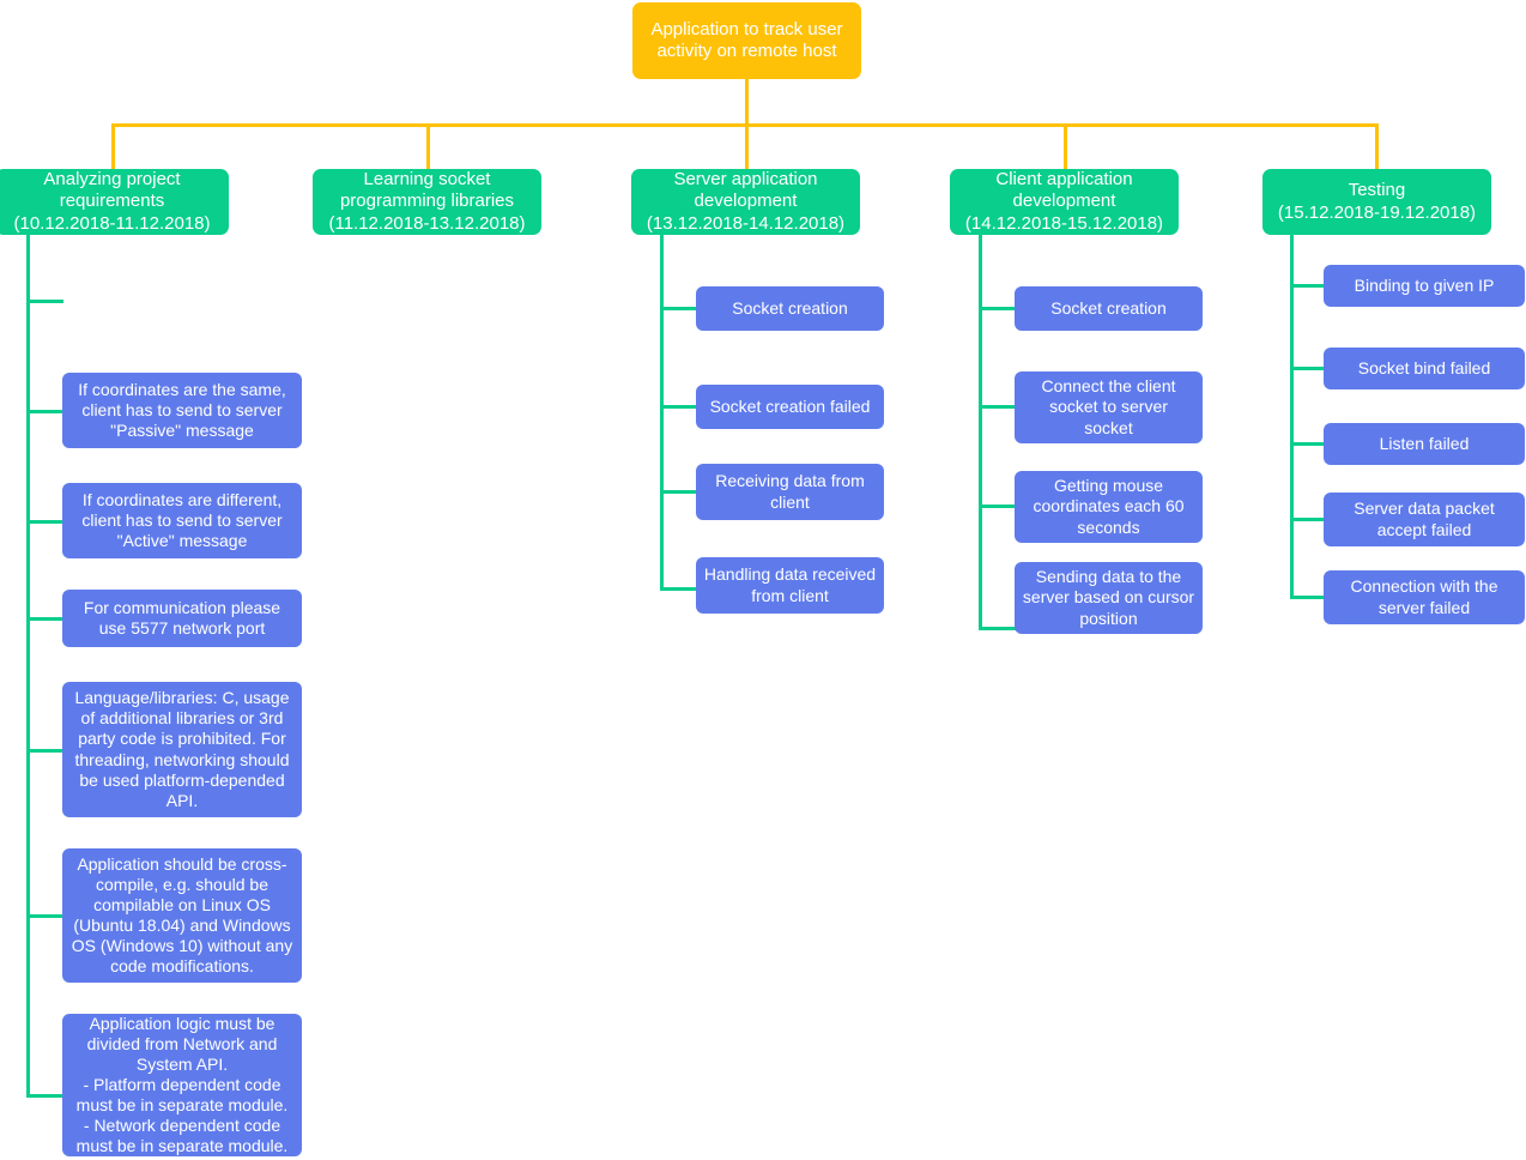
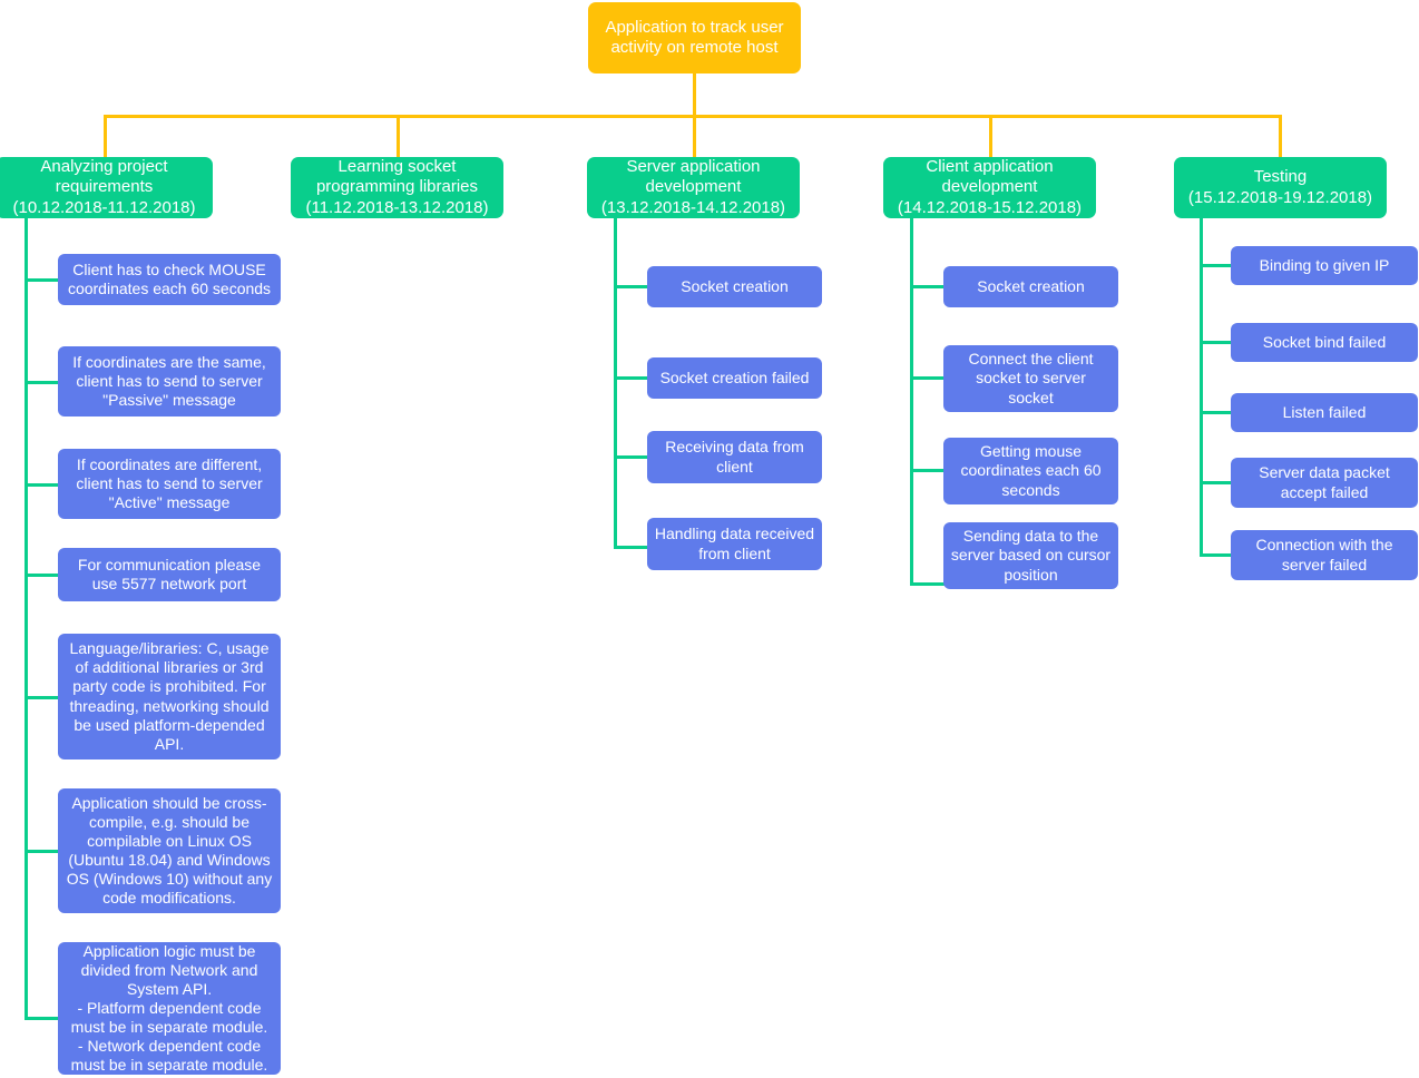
  Application to track user
  activity on remote host
  Analyzing project
  requirements
  (10.12.2018-11.12.2018)
+ Client has to check MOUSE
+ coordinates each 60 seconds
  If coordinates are the same,
  client has to send to server
  "Passive" message
  If coordinates are different,
  client has to send to server
  "Active" message
  For communication please
  use 5577 network port
  Language/libraries: C, usage
  of additional libraries or 3rd
  party code is prohibited. For
  threading, networking should
  be used platform-depended
  API.
  Application should be cross-
  compile, e.g. should be
  compilable on Linux OS
  (Ubuntu 18.04) and Windows
  OS (Windows 10) without any
  code modifications.
  Application logic must be
  divided from Network and
  System API.
  - Platform dependent code
  must be in separate module.
  - Network dependent code
  must be in separate module.
  Learning socket
  programming libraries
  (11.12.2018-13.12.2018)
  Server application
  development
  (13.12.2018-14.12.2018)
  Socket creation
  Socket creation failed
  Receiving data from
  client
  Handling data received
  from client
  Client application
  development
  (14.12.2018-15.12.2018)
  Socket creation
  Connect the client
  socket to server
  socket
  Getting mouse
  coordinates each 60
  seconds
  Sending data to the
  server based on cursor
  position
  Testing
  (15.12.2018-19.12.2018)
  Binding to given IP
  Socket bind failed
  Listen failed
  Server data packet
  accept failed
  Connection with the
  server failed
